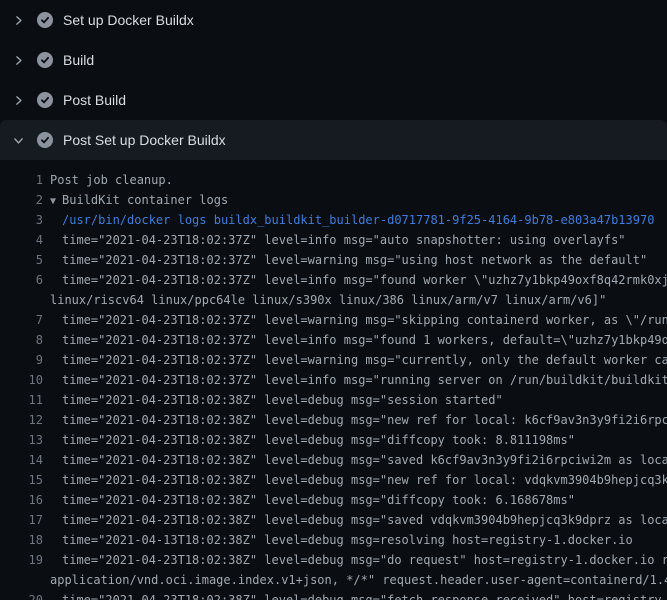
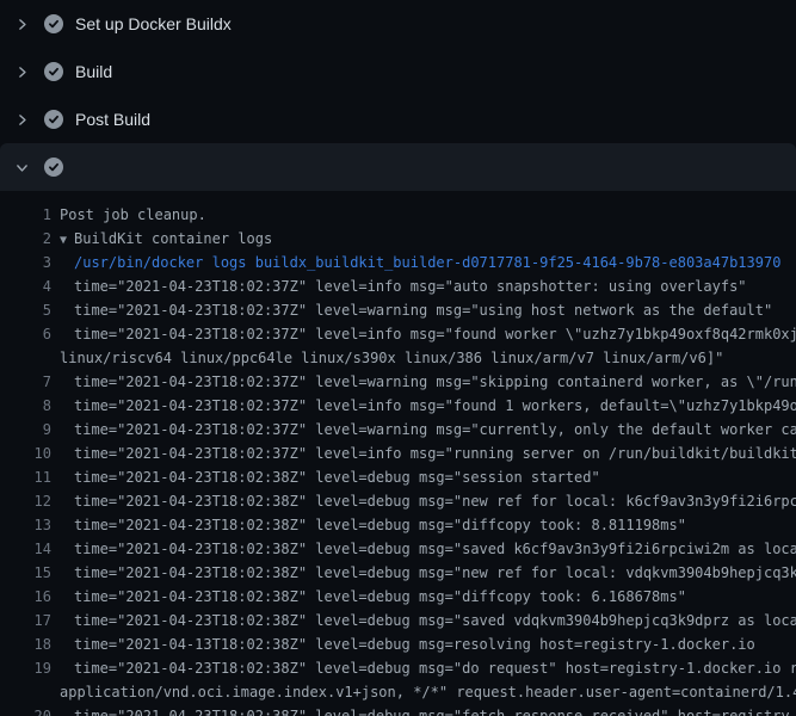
  Set up Docker Buildx
  Build
  Post Build
- Post Set up Docker Buildx
  1
  Post job cleanup.
  2
  ▼ BuildKit container logs
  3
  /usr/bin/docker logs buildx_buildkit_builder-d0717781-9f25-4164-9b78-e803a47b13970
  4
  time="2021-04-23T18:02:37Z" level=info msg="auto snapshotter: using overlayfs"
  5
  time="2021-04-23T18:02:37Z" level=warning msg="using host network as the default"
  6
  time="2021-04-23T18:02:37Z" level=info msg="found worker \"uzhz7y1bkp49oxf8q42rmk0xj
  linux/riscv64 linux/ppc64le linux/s390x linux/386 linux/arm/v7 linux/arm/v6]"
  7
  time="2021-04-23T18:02:37Z" level=warning msg="skipping containerd worker, as \"/run
  8
  time="2021-04-23T18:02:37Z" level=info msg="found 1 workers, default=\"uzhz7y1bkp49o
  9
  time="2021-04-23T18:02:37Z" level=warning msg="currently, only the default worker ca
  10
  time="2021-04-23T18:02:37Z" level=info msg="running server on /run/buildkit/buildkit
  11
  time="2021-04-23T18:02:38Z" level=debug msg="session started"
  12
  time="2021-04-23T18:02:38Z" level=debug msg="new ref for local: k6cf9av3n3y9fi2i6rpc
  13
  time="2021-04-23T18:02:38Z" level=debug msg="diffcopy took: 8.811198ms"
  14
  time="2021-04-23T18:02:38Z" level=debug msg="saved k6cf9av3n3y9fi2i6rpciwi2m as loca
  15
  time="2021-04-23T18:02:38Z" level=debug msg="new ref for local: vdqkvm3904b9hepjcq3k
  16
  time="2021-04-23T18:02:38Z" level=debug msg="diffcopy took: 6.168678ms"
  17
  time="2021-04-23T18:02:38Z" level=debug msg="saved vdqkvm3904b9hepjcq3k9dprz as loca
  18
  time="2021-04-13T18:02:38Z" level=debug msg=resolving host=registry-1.docker.io
  19
  time="2021-04-23T18:02:38Z" level=debug msg="do request" host=registry-1.docker.io r
  application/vnd.oci.image.index.v1+json, */*" request.header.user-agent=containerd/1.
